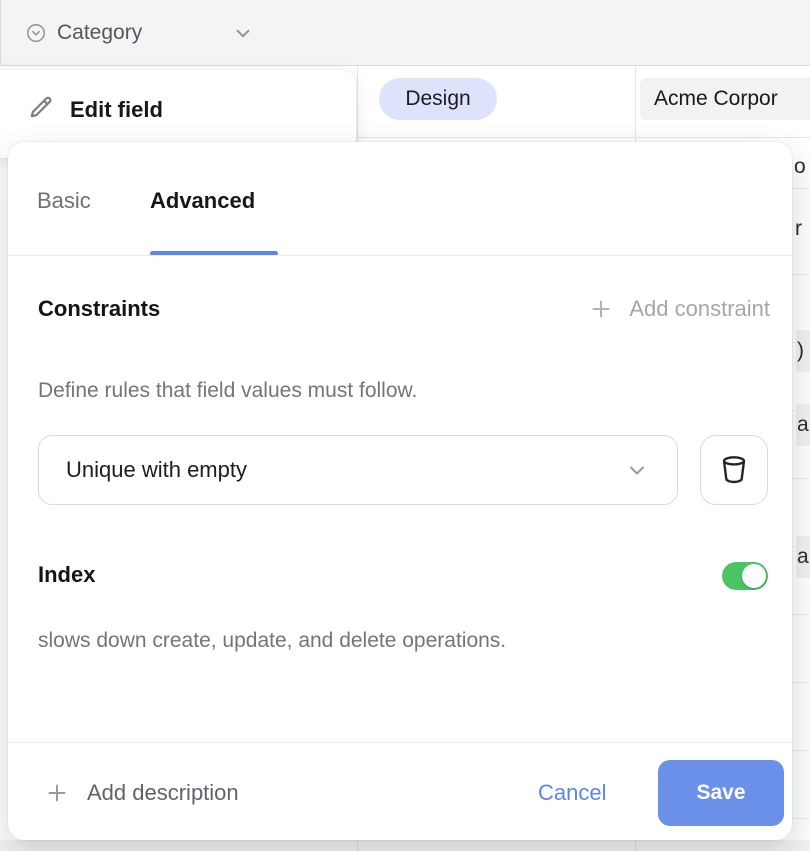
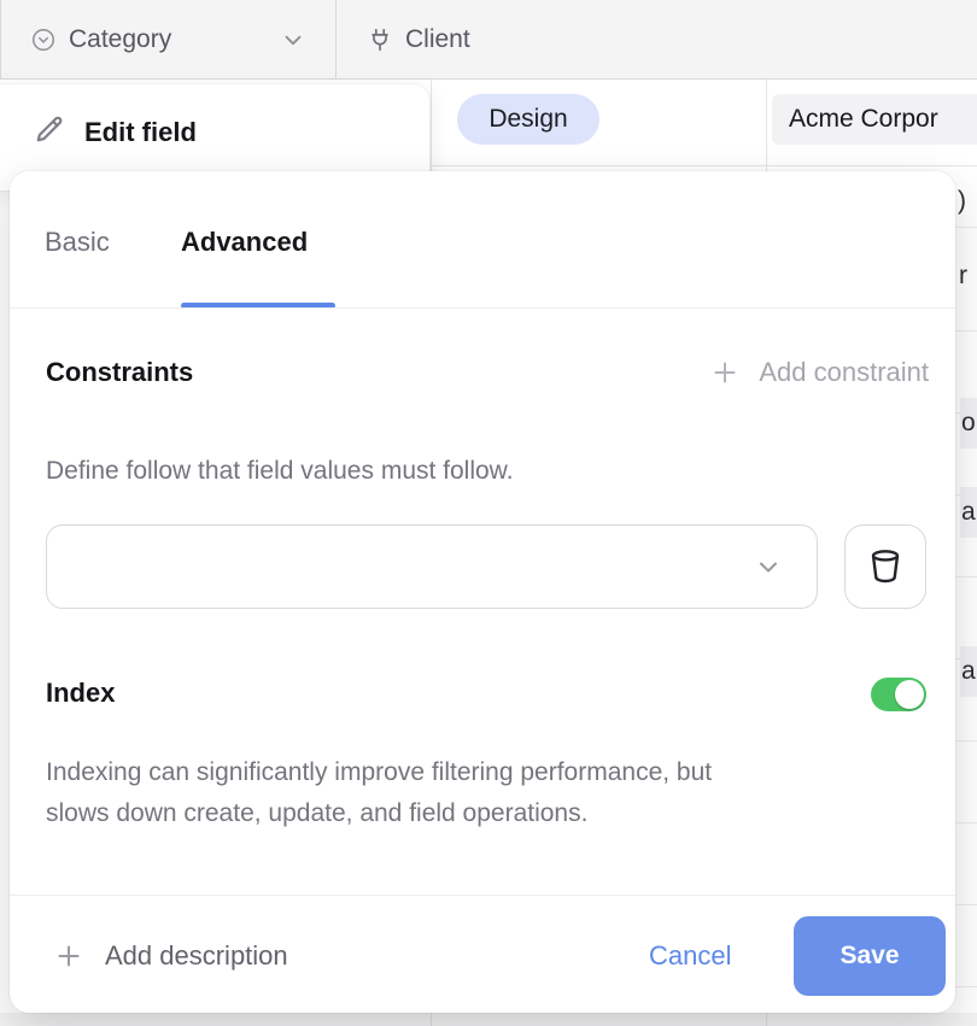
  Category
+ Client
  Design
  Acme Corpor
- o
+ )
  r
- )
+ o
  a
  a
  Edit field
  Basic
  Advanced
  Constraints
  Add constraint
- Define rules that field values must follow.
+ Define follow that field values must follow.
- Unique with empty
  Index
+ Indexing can significantly improve filtering performance, but
- slows down create, update, and delete operations.
+ slows down create, update, and field operations.
  Add description
  Cancel
  Save
